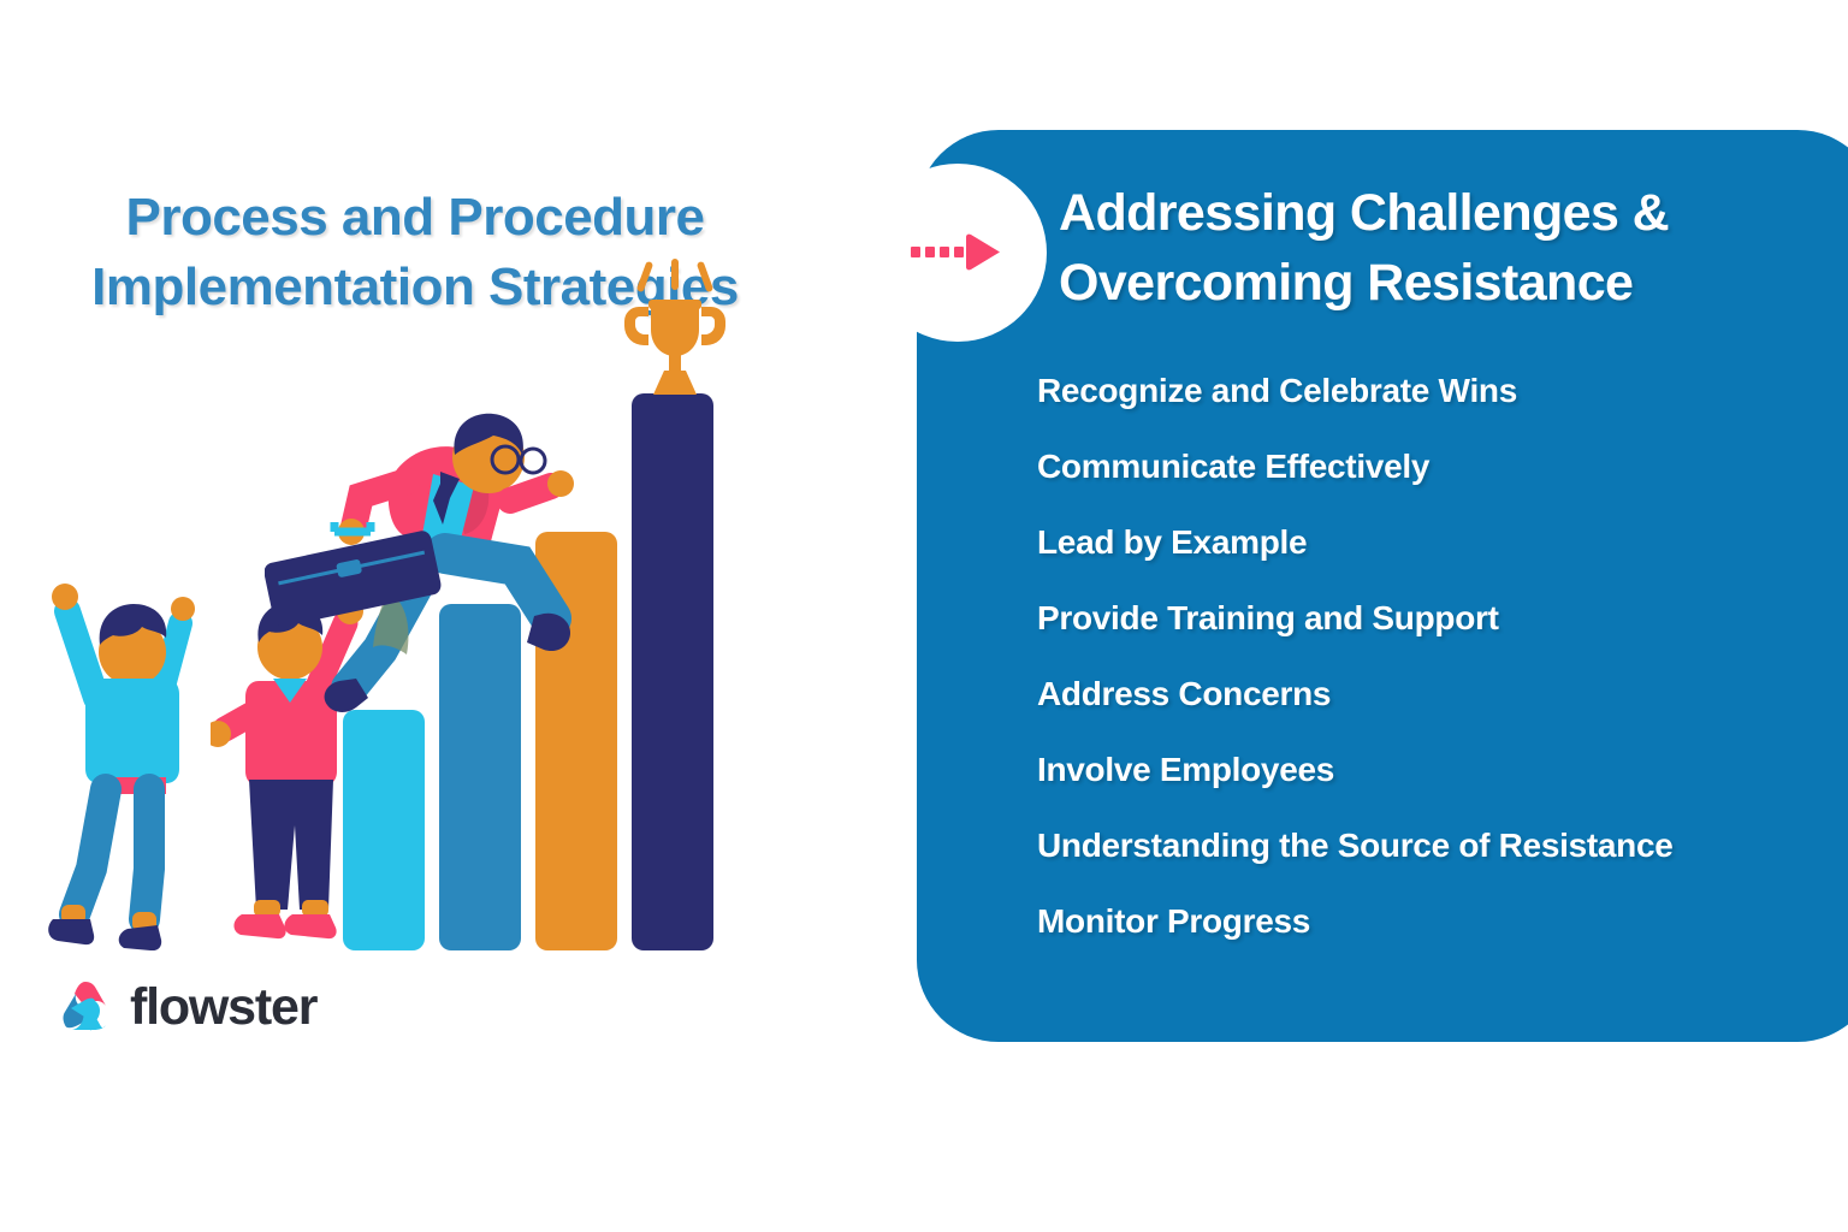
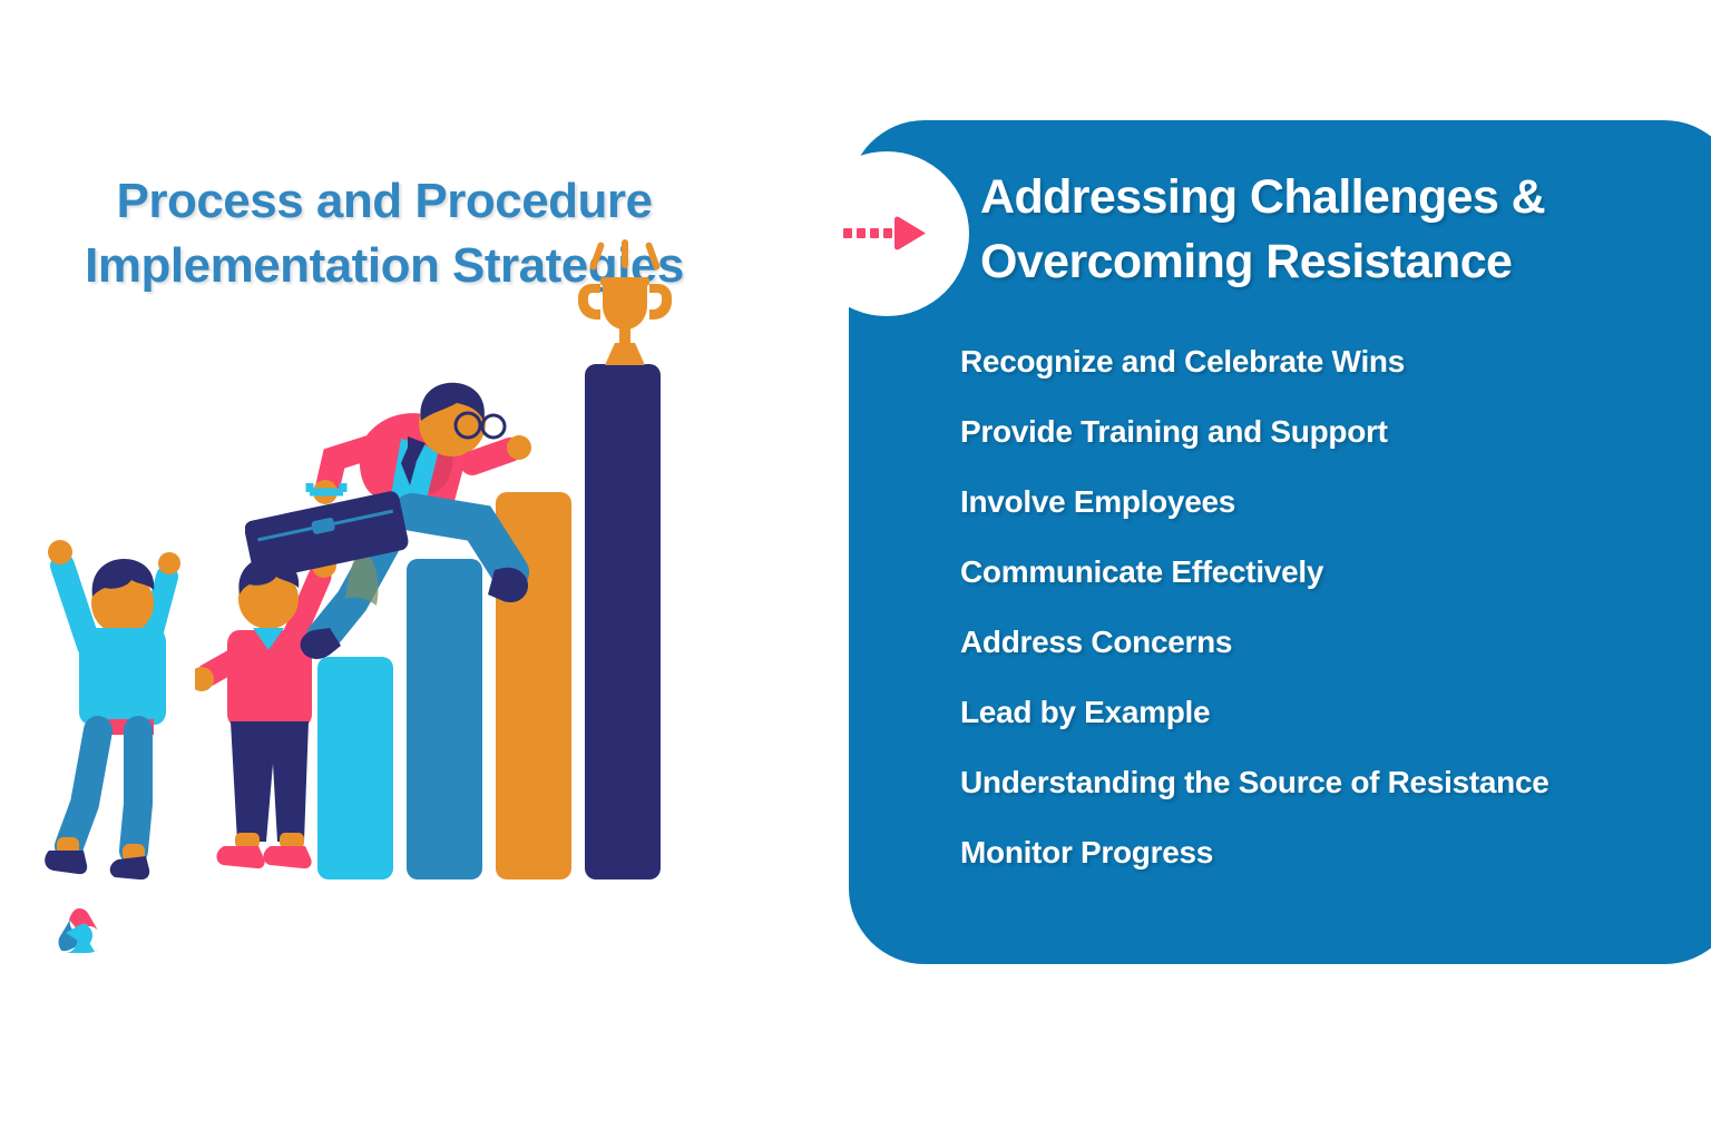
  Process and Procedure
  Implementation Strateges
- flowster
  Addressing Challenges &
  Overcoming Resistance
  Recognize and Celebrate Wins
- Communicate Effectively
+ Provide Training and Support
- Lead by Example
+ Involve Employees
- Provide Training and Support
+ Communicate Effectively
  Address Concerns
- Involve Employees
+ Lead by Example
  Understanding the Source of Resistance
  Monitor Progress
